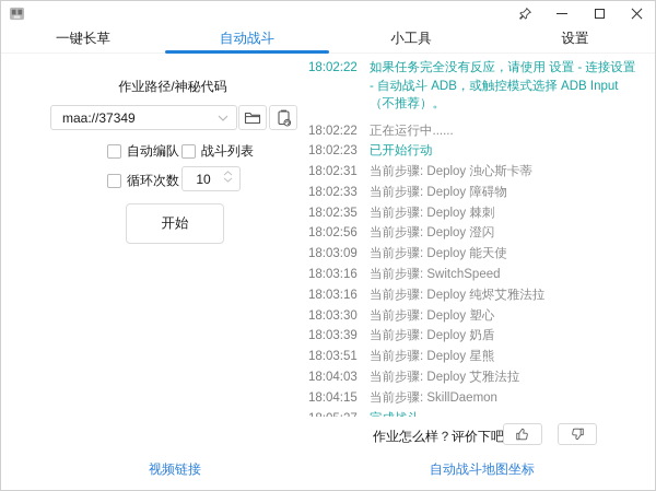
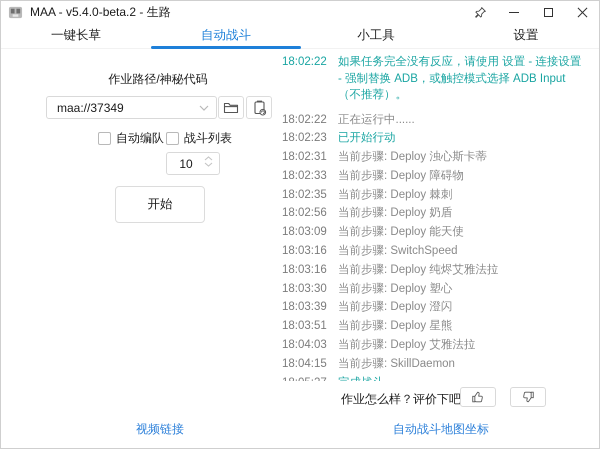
+ MAA - v5.4.0-beta.2 - 生路
  一键长草
  自动战斗
  小工具
  设置
  作业路径/神秘代码
  maa://37349
  自动编队
  战斗列表
- 循环次数
  10
  开始
  视频链接
  18:02:22
- 如果任务完全没有反应，请使用 设置 - 连接设置 - 自动战斗 ADB，或触控模式选择 ADB Input（不推荐）。
+ 如果任务完全没有反应，请使用 设置 - 连接设置 - 强制替换 ADB，或触控模式选择 ADB Input（不推荐）。
  18:02:22
  正在运行中......
  18:02:23
  已开始行动
  18:02:31
  当前步骤: Deploy 浊心斯卡蒂
  18:02:33
  当前步骤: Deploy 障碍物
  18:02:35
  当前步骤: Deploy 棘刺
  18:02:56
- 当前步骤: Deploy 澄闪
+ 当前步骤: Deploy 奶盾
  18:03:09
  当前步骤: Deploy 能天使
  18:03:16
  当前步骤: SwitchSpeed
  18:03:16
  当前步骤: Deploy 纯烬艾雅法拉
  18:03:30
  当前步骤: Deploy 塑心
  18:03:39
- 当前步骤: Deploy 奶盾
+ 当前步骤: Deploy 澄闪
  18:03:51
  当前步骤: Deploy 星熊
  18:04:03
  当前步骤: Deploy 艾雅法拉
  18:04:15
  当前步骤: SkillDaemon
  作业怎么样？评价下吧
  自动战斗地图坐标
